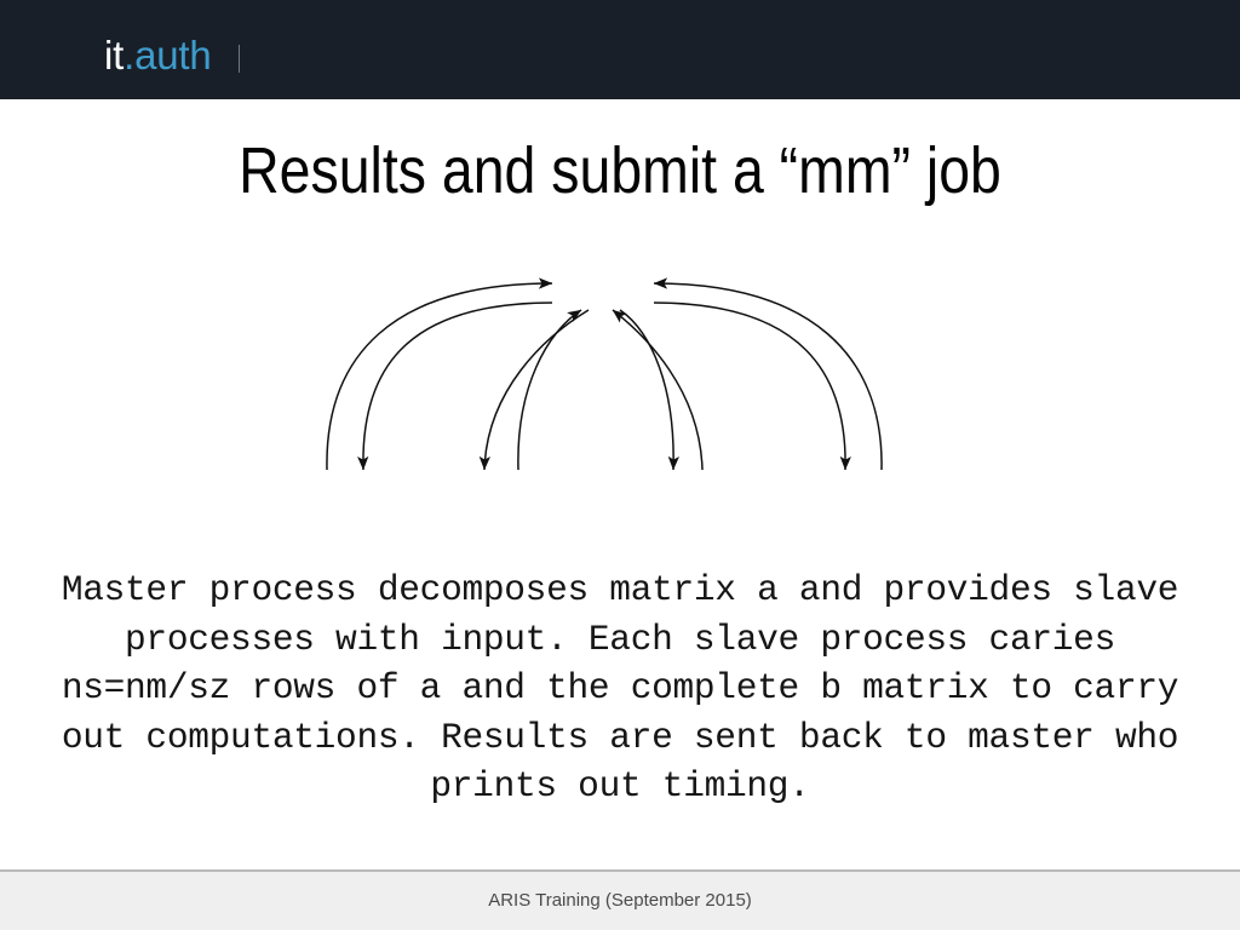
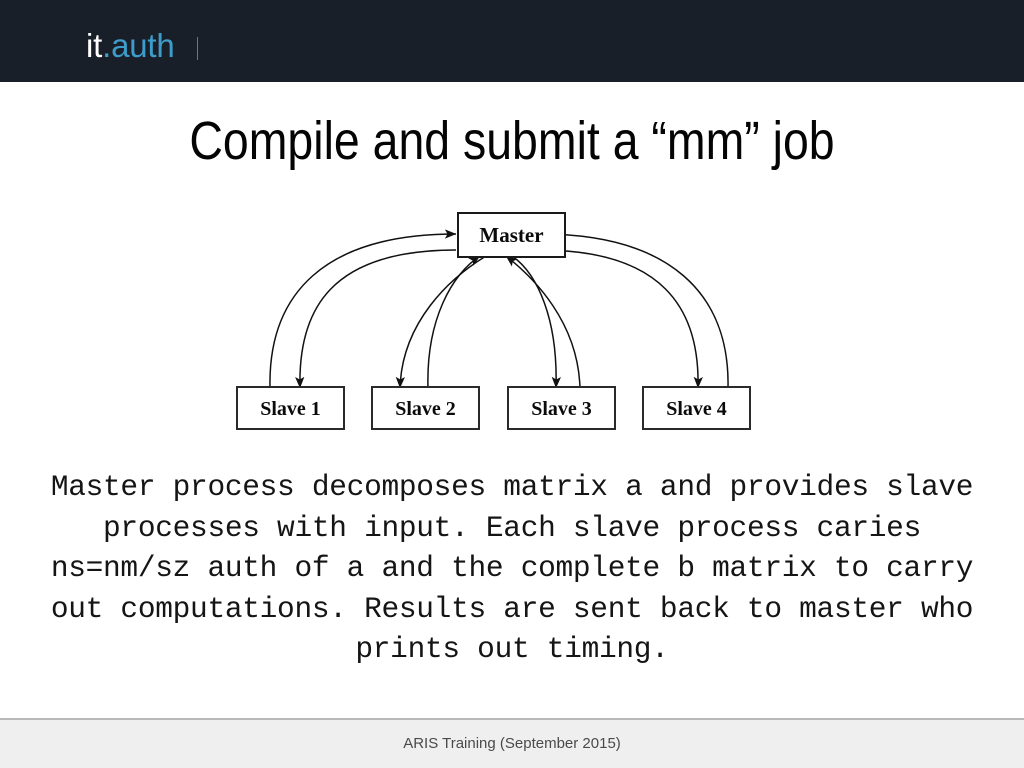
  it
  .auth
- Results and submit a “mm” job
+ Compile and submit a “mm” job
+ Master
+ Slave 1
+ Slave 2
+ Slave 3
+ Slave 4
- Master process decomposes matrix a and provides slave processes with input. Each slave process caries ns=nm/sz rows of a and the complete b matrix to carry out computations. Results are sent back to master who prints out timing.
+ Master process decomposes matrix a and provides slave processes with input. Each slave process caries ns=nm/sz auth of a and the complete b matrix to carry out computations. Results are sent back to master who prints out timing.
  ARIS Training (September 2015)
